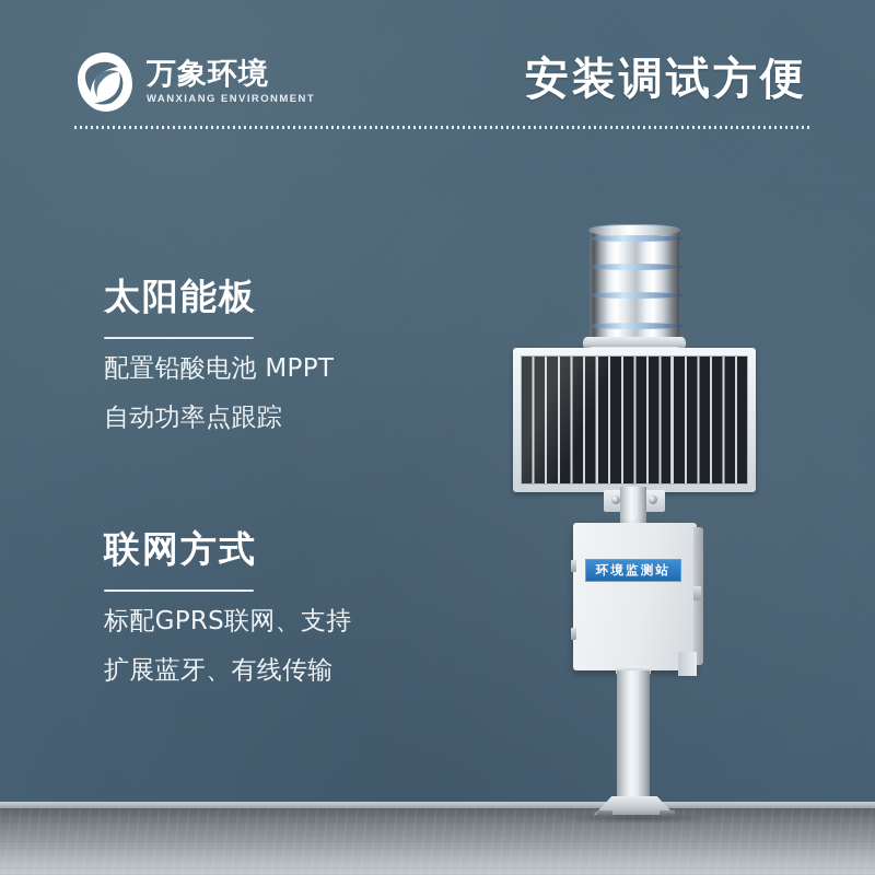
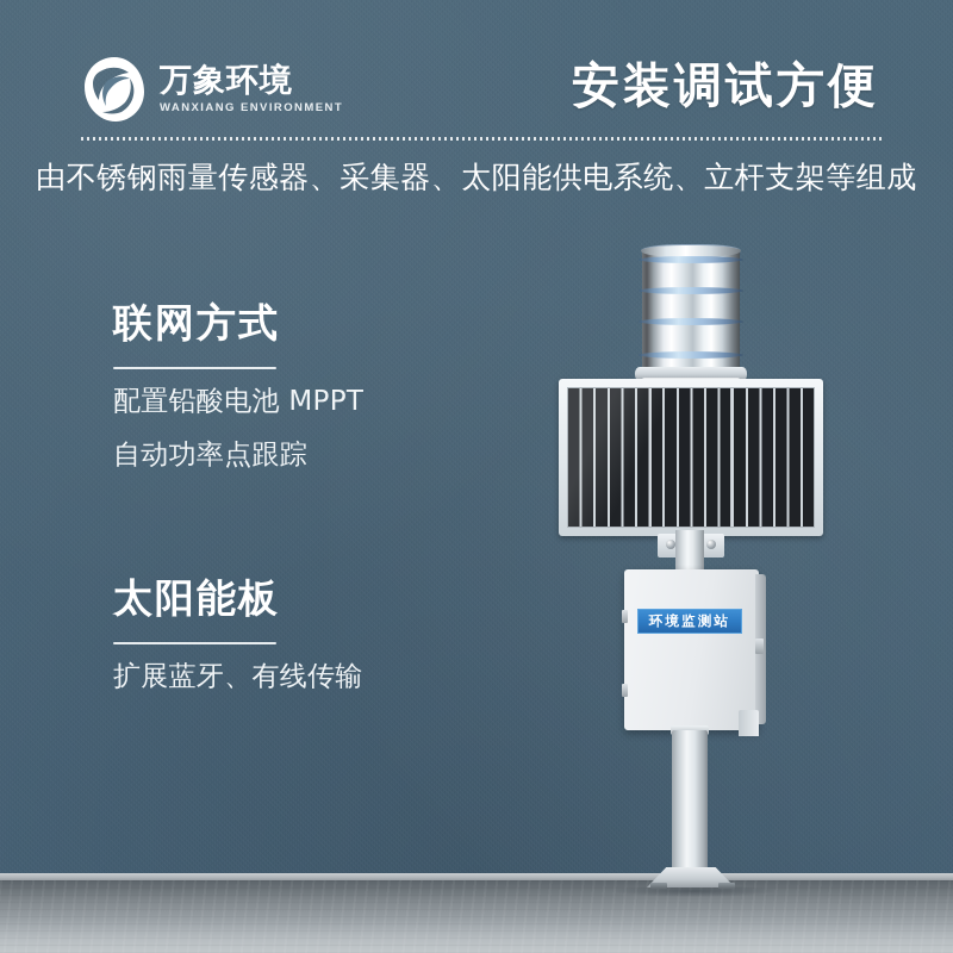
  万象环境
  WANXIANG ENVIRONMENT
  安装调试方便
+ 由不锈钢雨量传感器、采集器、太阳能供电系统、立杆支架等组成
- 太阳能板
+ 联网方式
  配置铅酸电池 MPPT
  自动功率点跟踪
- 联网方式
+ 太阳能板
- 标配GPRS联网、支持
  扩展蓝牙、有线传输
  环境监测站
